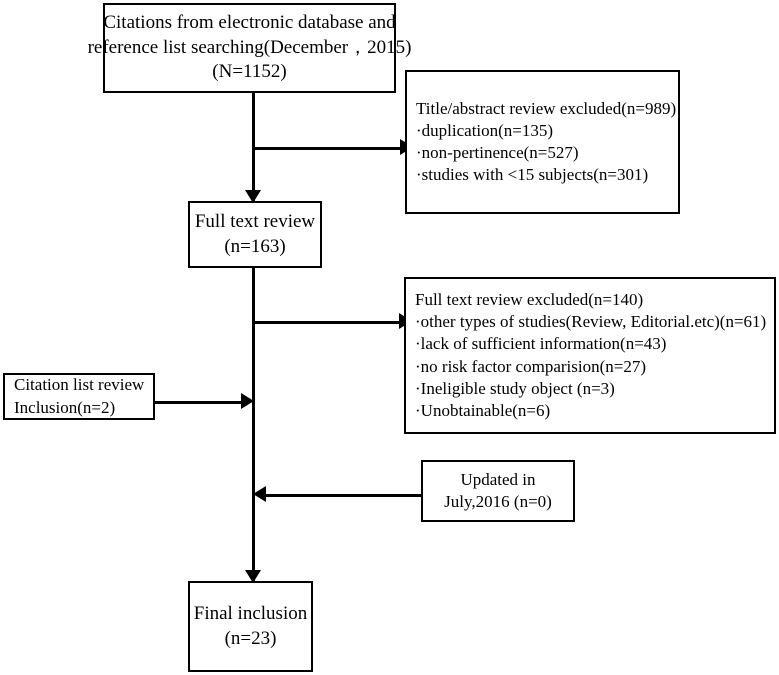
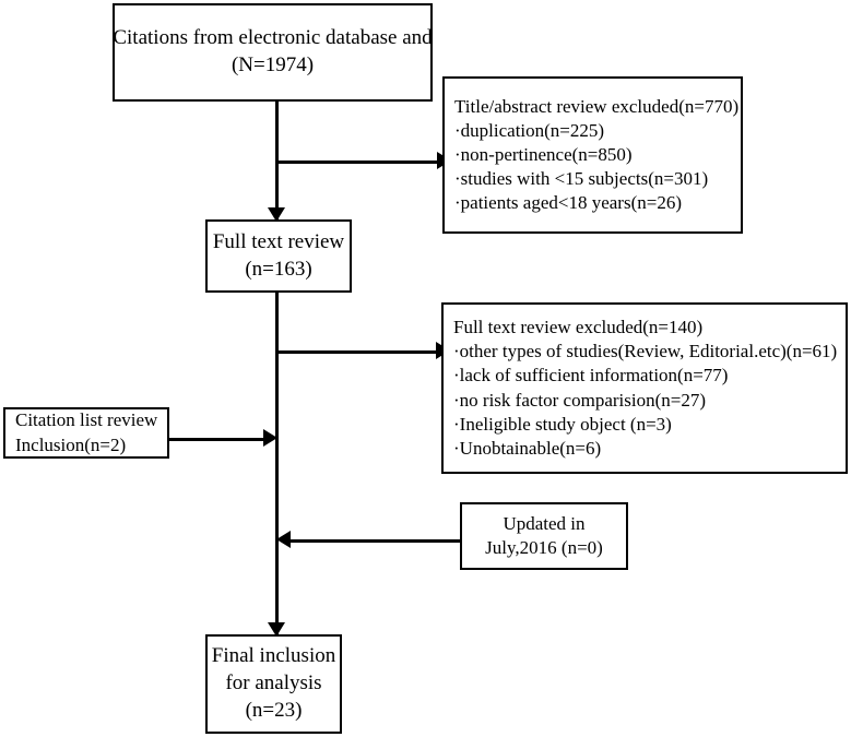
  Citations from electronic database and
- reference list searching(December，2015)
- (N=1152)
+ (N=1974)
- Title/abstract review excluded(n=989)
+ Title/abstract review excluded(n=770)
- ·duplication(n=135)
+ ·duplication(n=225)
- ·non-pertinence(n=527)
+ ·non-pertinence(n=850)
  ·studies with <15 subjects(n=301)
+ ·patients aged<18 years(n=26)
  Full text review
  (n=163)
  Full text review excluded(n=140)
  ·other types of studies(Review, Editorial.etc)(n=61)
- ·lack of sufficient information(n=43)
+ ·lack of sufficient information(n=77)
  ·no risk factor comparision(n=27)
  ·Ineligible study object (n=3)
  ·Unobtainable(n=6)
  Citation list review
  Inclusion(n=2)
  Updated in
  July,2016 (n=0)
  Final inclusion
+ for analysis
  (n=23)
